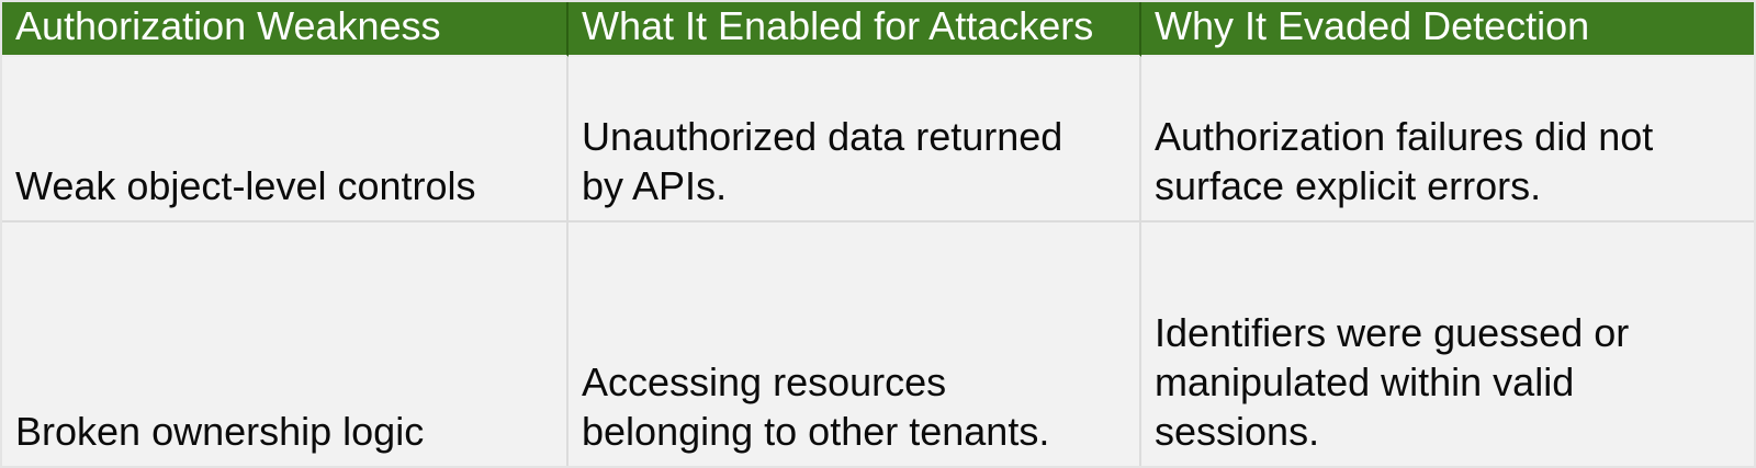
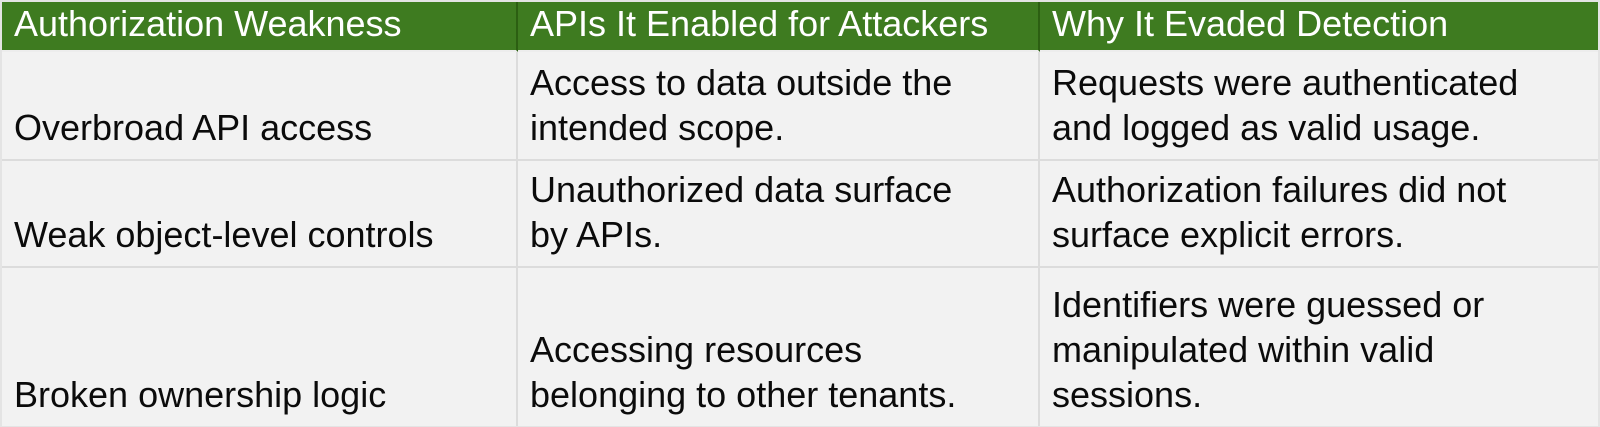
- Authorization Weakness	What It Enabled for Attackers	Why It Evaded Detection
+ Authorization Weakness	APIs It Enabled for Attackers	Why It Evaded Detection
+ Overbroad API access	Access to data outside the intended scope.	Requests were authenticated and logged as valid usage.
- Weak object-level controls	Unauthorized data returned by APIs.	Authorization failures did not surface explicit errors.
+ Weak object-level controls	Unauthorized data surface by APIs.	Authorization failures did not surface explicit errors.
  Broken ownership logic	Accessing resources belonging to other tenants.	Identifiers were guessed or manipulated within valid sessions.
